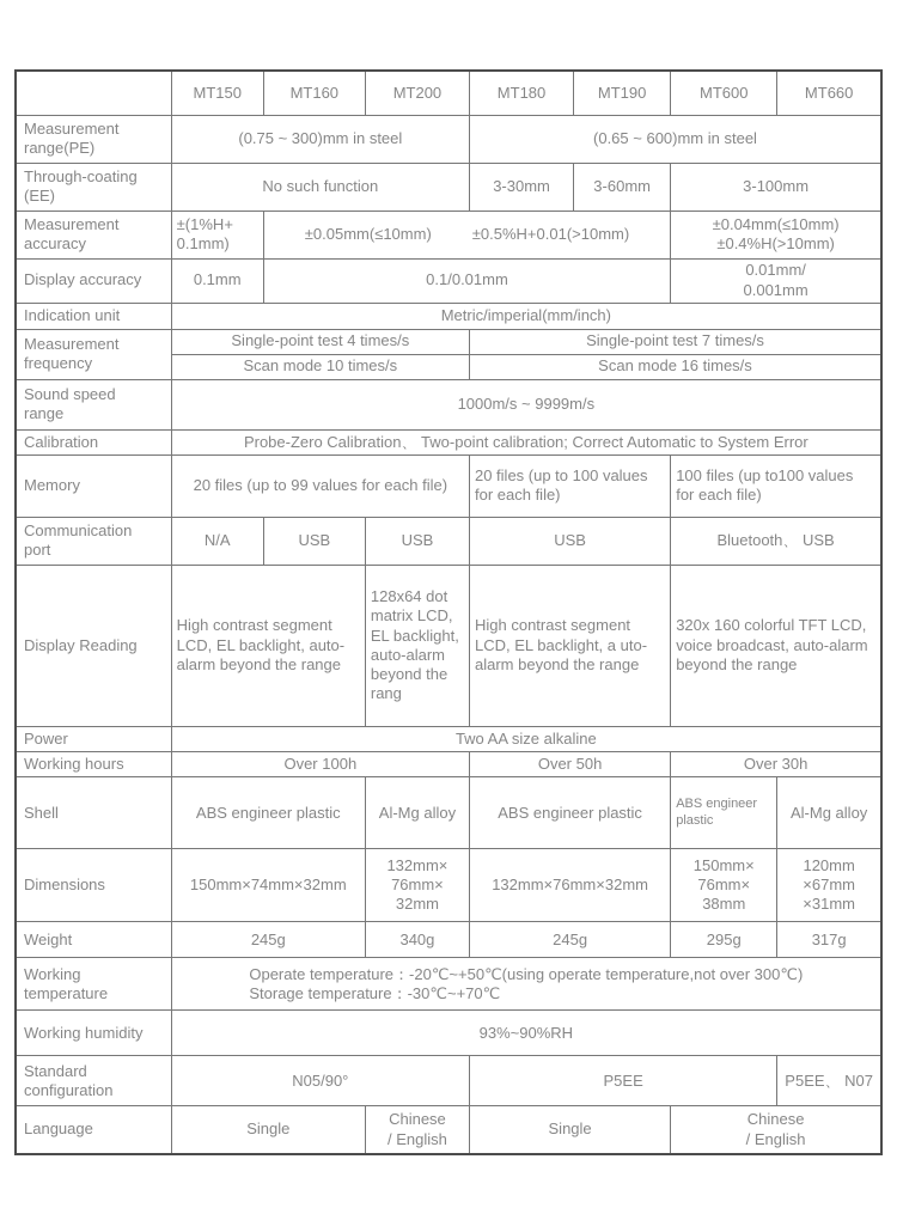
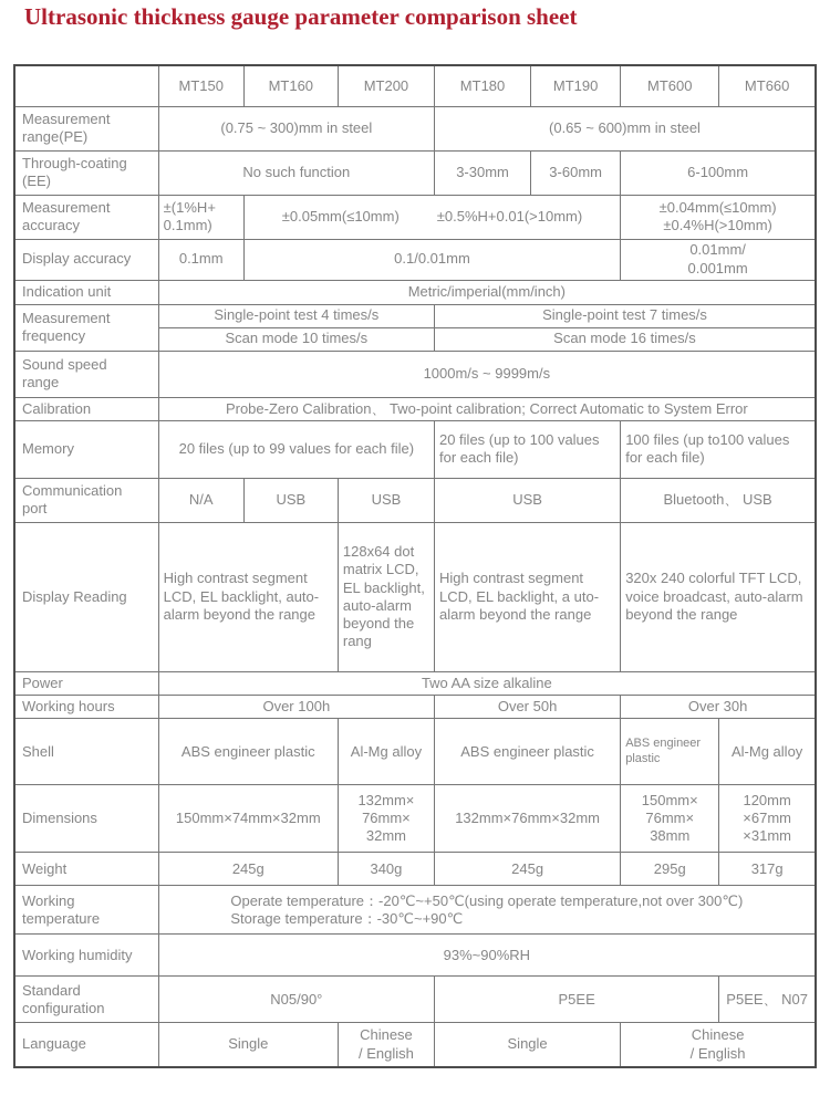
+ Ultrasonic thickness gauge parameter comparison sheet
  	MT150	MT160	MT200	MT180	MT190	MT600	MT660
  Measurement range(PE)	(0.75 ~ 300)mm in steel	(0.65 ~ 600)mm in steel
- Through-coating (EE)	No such function	3-30mm	3-60mm	3-100mm
+ Through-coating (EE)	No such function	3-30mm	3-60mm	6-100mm
  Measurement accuracy	±(1%H+ 0.1mm)	±0.05mm(≤10mm) ±0.5%H+0.01(>10mm)	±0.04mm(≤10mm) ±0.4%H(>10mm)
  Display accuracy	0.1mm	0.1/0.01mm	0.01mm/ 0.001mm
  Indication unit	Metric/imperial(mm/inch)
  Measurement frequency	Single-point test 4 times/s	Single-point test 7 times/s
  Scan mode 10 times/s	Scan mode 16 times/s
  Sound speed range	1000m/s ~ 9999m/s
  Calibration	Probe-Zero Calibration、 Two-point calibration; Correct Automatic to System Error
  Memory	20 files (up to 99 values for each file)	20 files (up to 100 values for each file)	100 files (up to100 values for each file)
  Communication port	N/A	USB	USB	USB	Bluetooth、 USB
- Display Reading	High contrast segment LCD, EL backlight, auto-alarm beyond the range	128x64 dot matrix LCD, EL backlight, auto-alarm beyond the rang	High contrast segment LCD, EL backlight, a uto-alarm beyond the range	320x 160 colorful TFT LCD, voice broadcast, auto-alarm beyond the range
+ Display Reading	High contrast segment LCD, EL backlight, auto-alarm beyond the range	128x64 dot matrix LCD, EL backlight, auto-alarm beyond the rang	High contrast segment LCD, EL backlight, a uto-alarm beyond the range	320x 240 colorful TFT LCD, voice broadcast, auto-alarm beyond the range
  Power	Two AA size alkaline
  Working hours	Over 100h	Over 50h	Over 30h
  Shell	ABS engineer plastic	Al-Mg alloy	ABS engineer plastic	ABS engineer plastic	Al-Mg alloy
  Dimensions	150mm×74mm×32mm	132mm× 76mm× 32mm	132mm×76mm×32mm	150mm× 76mm× 38mm	120mm ×67mm ×31mm
  Weight	245g	340g	245g	295g	317g
- Working temperature	Operate temperature：-20℃~+50℃(using operate temperature,not over 300℃) Storage temperature：-30℃~+70℃
+ Working temperature	Operate temperature：-20℃~+50℃(using operate temperature,not over 300℃) Storage temperature：-30℃~+90℃
  Working humidity	93%~90%RH
  Standard configuration	N05/90°	P5EE	P5EE、 N07
  Language	Single	Chinese / English	Single	Chinese / English
